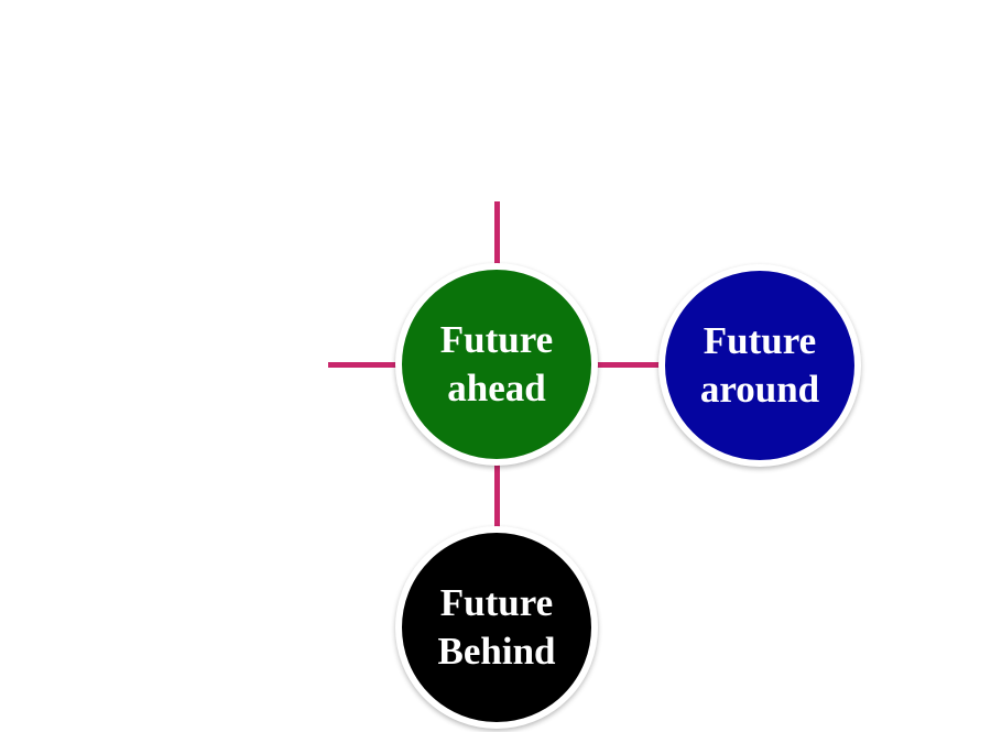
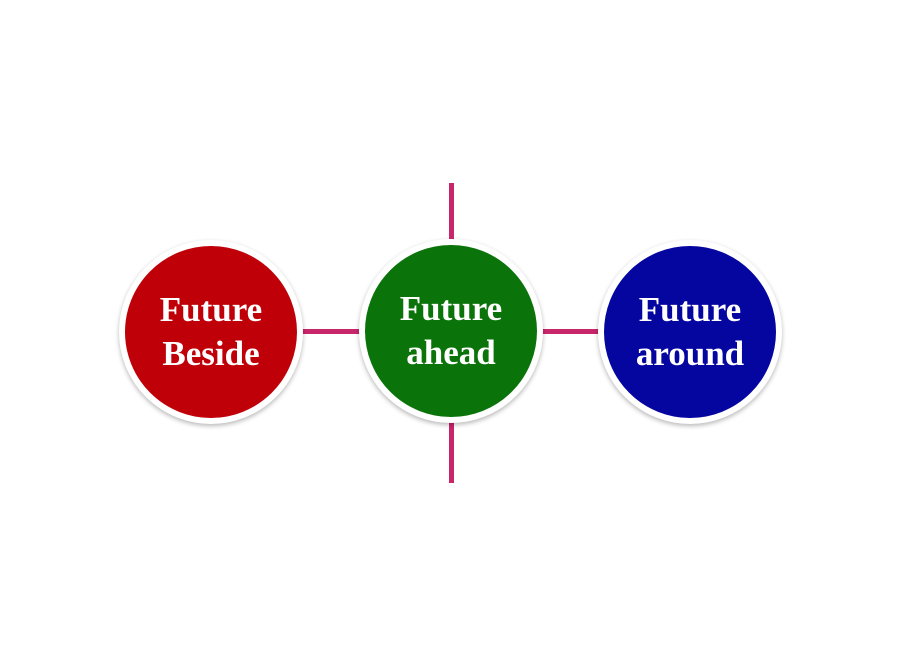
  Future ahead
+ Future Beside
  Future around
- Future Behind
